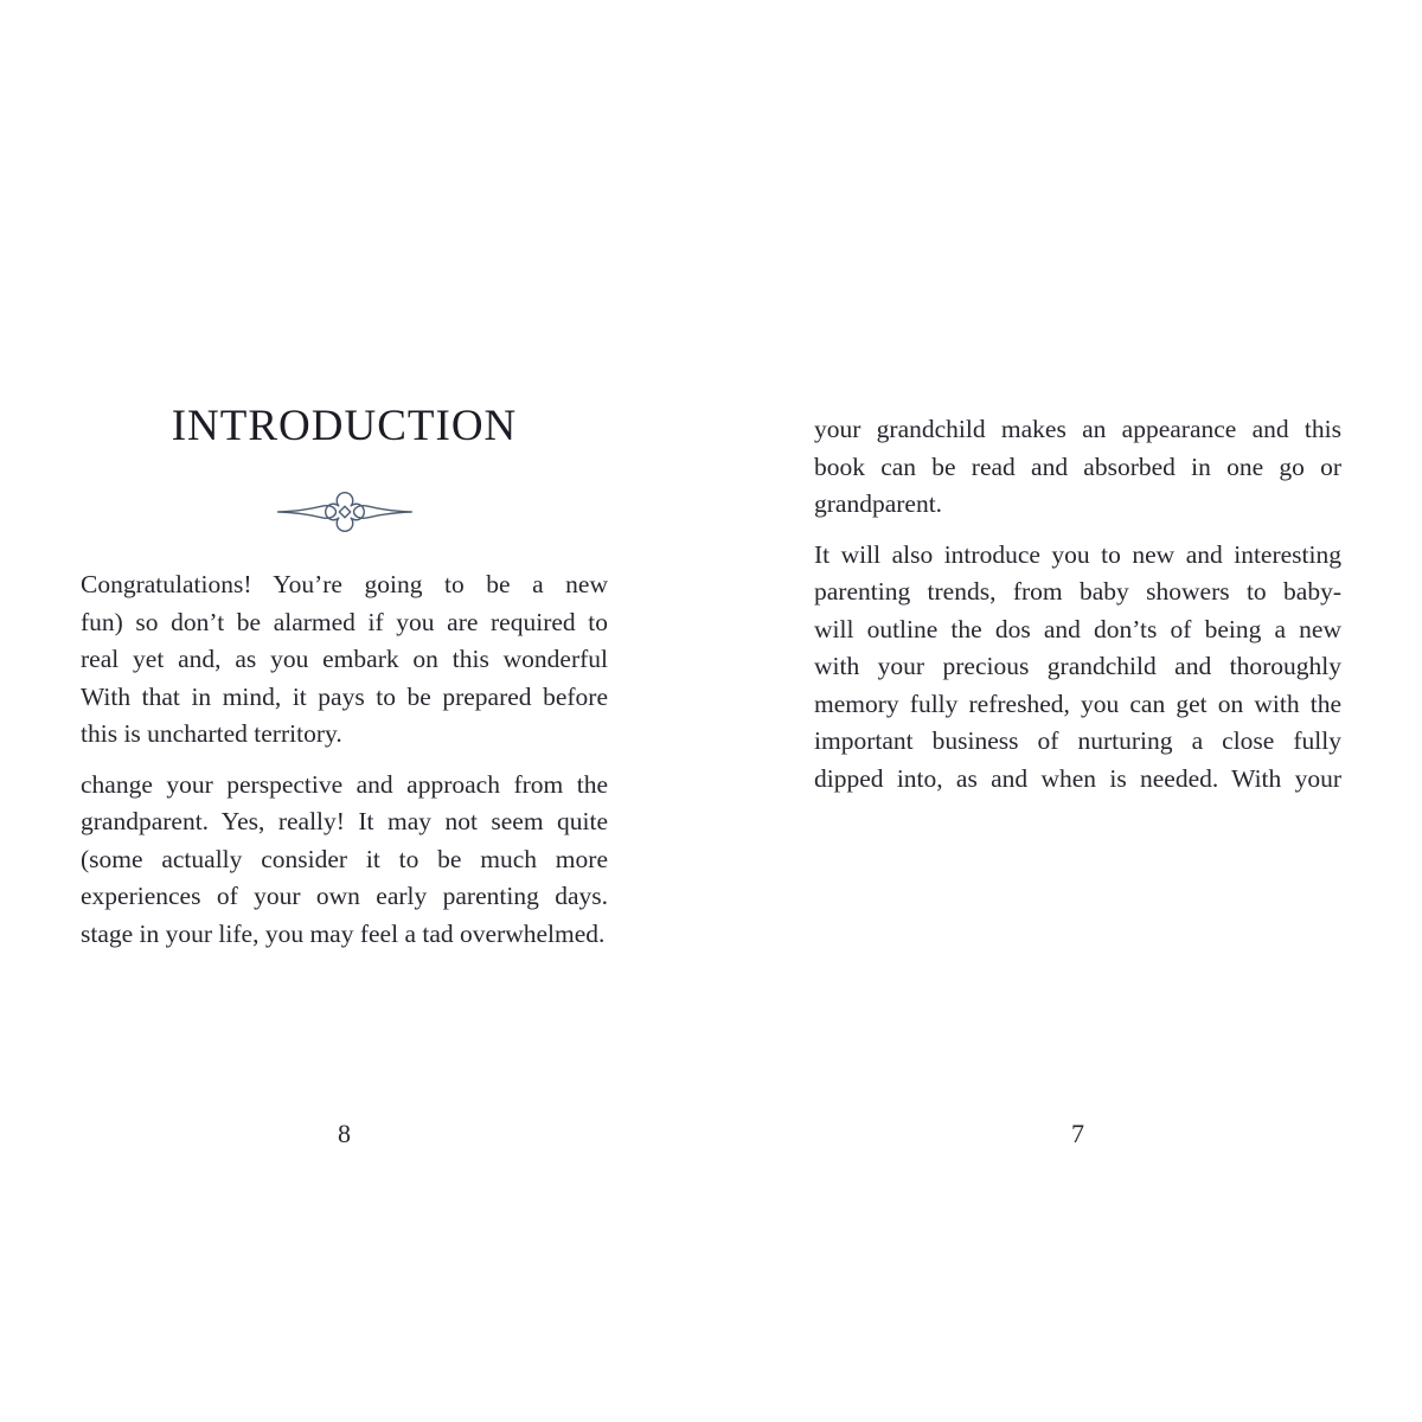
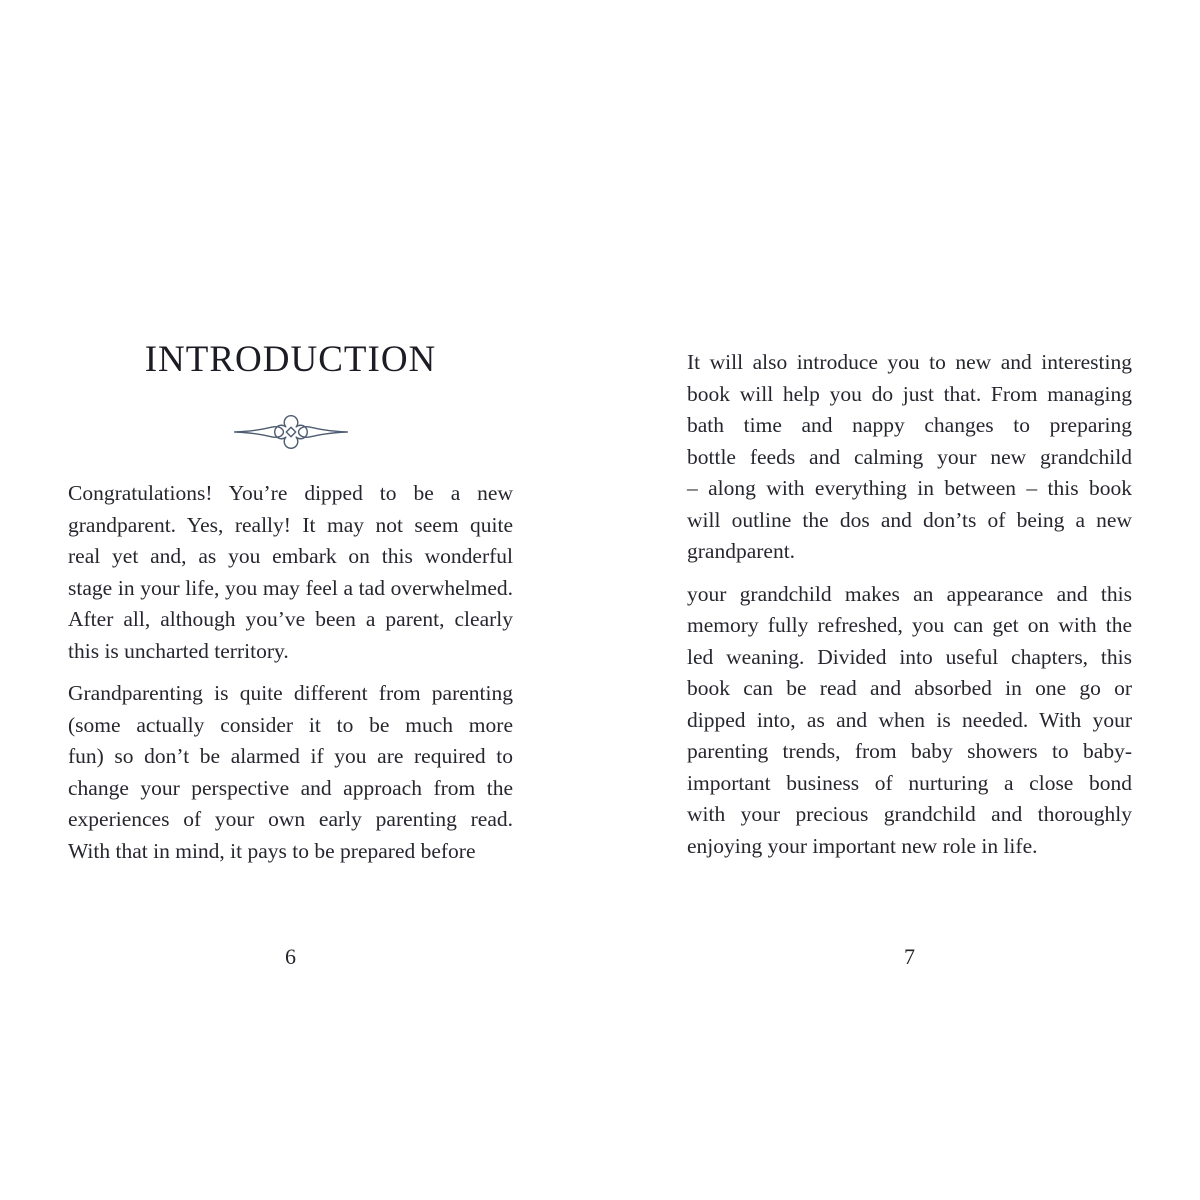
  INTRODUCTION
- Congratulations! You’re going to be a new
+ Congratulations! You’re dipped to be a new
- fun) so don’t be alarmed if you are required to
+ grandparent. Yes, really! It may not seem quite
  real yet and, as you embark on this wonderful
- With that in mind, it pays to be prepared before
+ stage in your life, you may feel a tad overwhelmed.
+ After all, although you’ve been a parent, clearly
  this is uncharted territory.
+ Grandparenting is quite different from parenting
- change your perspective and approach from the
+ (some actually consider it to be much more
- grandparent. Yes, really! It may not seem quite
+ fun) so don’t be alarmed if you are required to
- (some actually consider it to be much more
+ change your perspective and approach from the
- experiences of your own early parenting days.
+ experiences of your own early parenting read.
- stage in your life, you may feel a tad overwhelmed.
+ With that in mind, it pays to be prepared before
- 8
+ 6
- your grandchild makes an appearance and this
+ It will also introduce you to new and interesting
+ book will help you do just that. From managing
+ bath time and nappy changes to preparing
+ bottle feeds and calming your new grandchild
+ – along with everything in between – this book
- book can be read and absorbed in one go or
+ will outline the dos and don’ts of being a new
  grandparent.
- It will also introduce you to new and interesting
+ your grandchild makes an appearance and this
- parenting trends, from baby showers to baby-
+ memory fully refreshed, you can get on with the
+ led weaning. Divided into useful chapters, this
- will outline the dos and don’ts of being a new
+ book can be read and absorbed in one go or
- with your precious grandchild and thoroughly
+ dipped into, as and when is needed. With your
- memory fully refreshed, you can get on with the
+ parenting trends, from baby showers to baby-
- important business of nurturing a close fully
+ important business of nurturing a close bond
- dipped into, as and when is needed. With your
+ with your precious grandchild and thoroughly
+ enjoying your important new role in life.
  7
